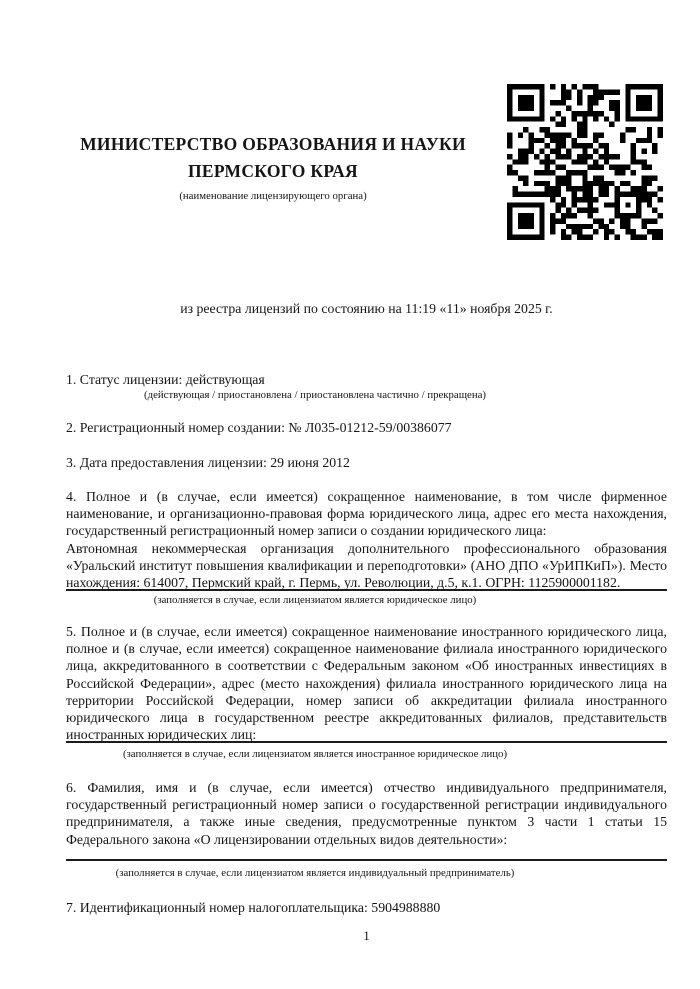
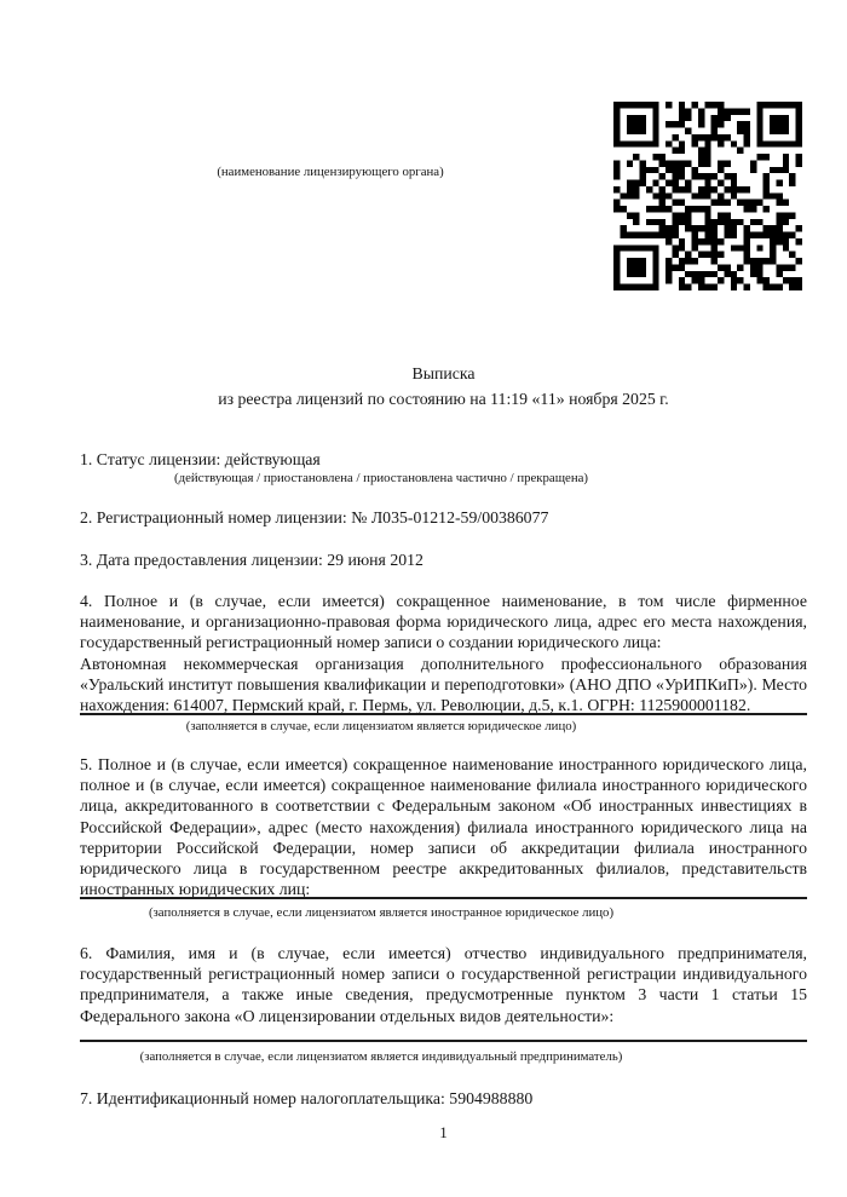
- МИНИСТЕРСТВО ОБРАЗОВАНИЯ И НАУКИ
- ПЕРМСКОГО КРАЯ
  (наименование лицензирующего органа)
+ Выписка
  из реестра лицензий по состоянию на 11:19 «11» ноября 2025 г.
  1. Статус лицензии: действующая
  (действующая / приостановлена / приостановлена частично / прекращена)
- 2. Регистрационный номер создании: № Л035-01212-59/00386077
+ 2. Регистрационный номер лицензии: № Л035-01212-59/00386077
  3. Дата предоставления лицензии: 29 июня 2012
  4. Полное и (в случае, если имеется) сокращенное наименование, в том числе фирменное наименование, и организационно-правовая форма юридического лица, адрес его места нахождения, государственный регистрационный номер записи о создании юридического лица:
  Автономная некоммерческая организация дополнительного профессионального образования «Уральский институт повышения квалификации и переподготовки» (АНО ДПО «УрИПКиП»). Место нахождения: 614007, Пермский край, г. Пермь, ул. Революции, д.5, к.1. ОГРН: 1125900001182.
  (заполняется в случае, если лицензиатом является юридическое лицо)
  5. Полное и (в случае, если имеется) сокращенное наименование иностранного юридического лица, полное и (в случае, если имеется) сокращенное наименование филиала иностранного юридического лица, аккредитованного в соответствии с Федеральным законом «Об иностранных инвестициях в Российской Федерации», адрес (место нахождения) филиала иностранного юридического лица на территории Российской Федерации, номер записи об аккредитации филиала иностранного юридического лица в государственном реестре аккредитованных филиалов, представительств иностранных юридических лиц:
  (заполняется в случае, если лицензиатом является иностранное юридическое лицо)
  6. Фамилия, имя и (в случае, если имеется) отчество индивидуального предпринимателя, государственный регистрационный номер записи о государственной регистрации индивидуального предпринимателя, а также иные сведения, предусмотренные пунктом 3 части 1 статьи 15 Федерального закона «О лицензировании отдельных видов деятельности»:
  (заполняется в случае, если лицензиатом является индивидуальный предприниматель)
  7. Идентификационный номер налогоплательщика: 5904988880
  1
